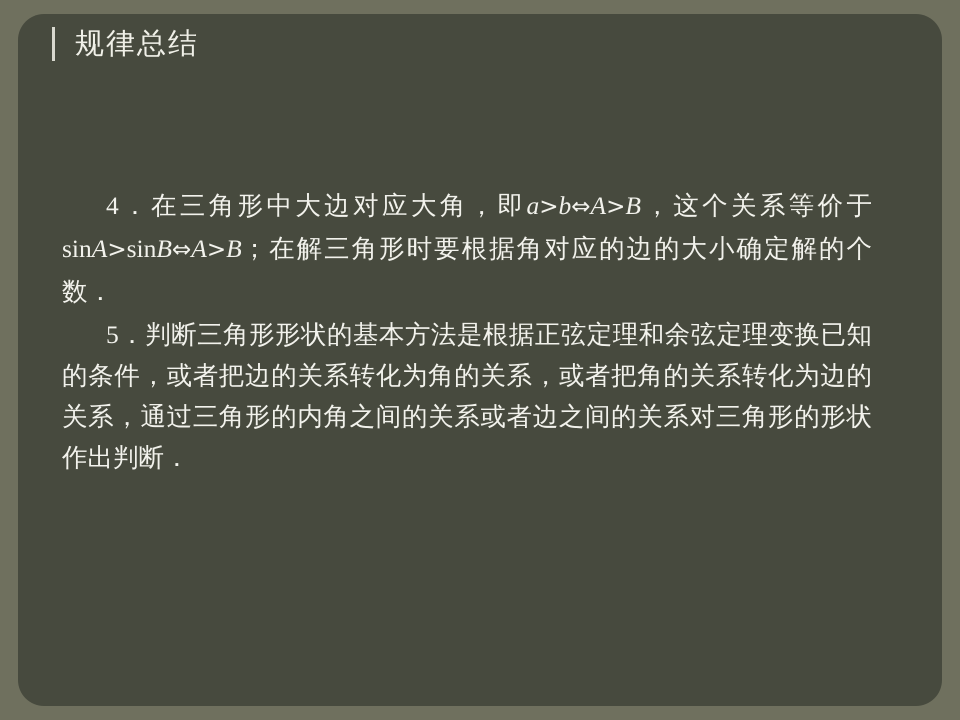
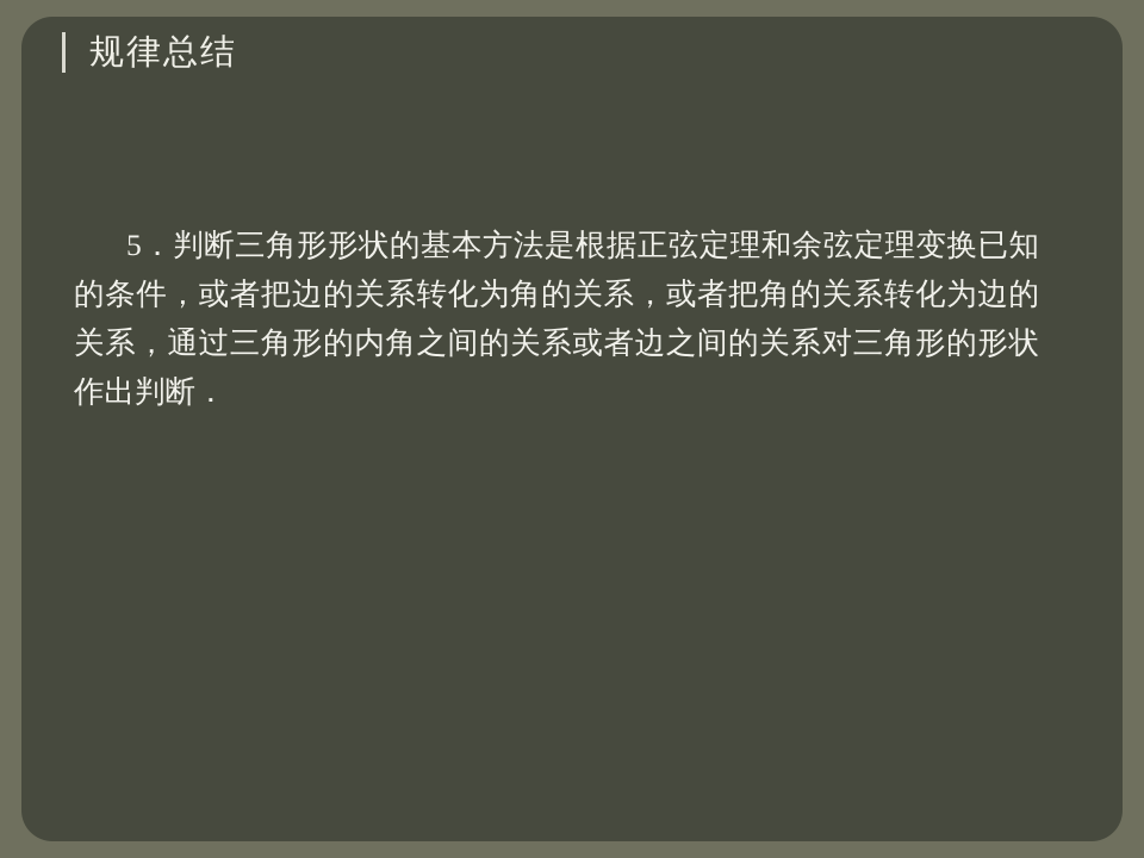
  规律总结
- 4．在三角形中大边对应大角，即a>b⇔A>B，这个关系等价于sinA>sinB⇔A>B；在解三角形时要根据角对应的边的大小确定解的个数．
  5．判断三角形形状的基本方法是根据正弦定理和余弦定理变换已知的条件，或者把边的关系转化为角的关系，或者把角的关系转化为边的关系，通过三角形的内角之间的关系或者边之间的关系对三角形的形状作出判断．
